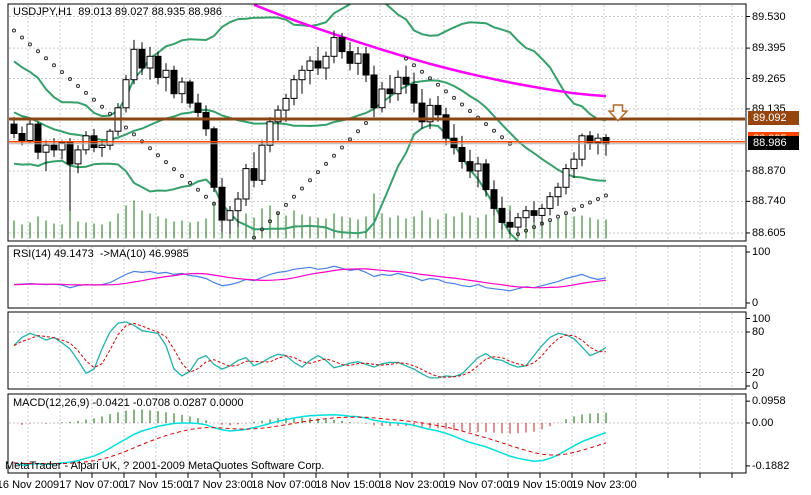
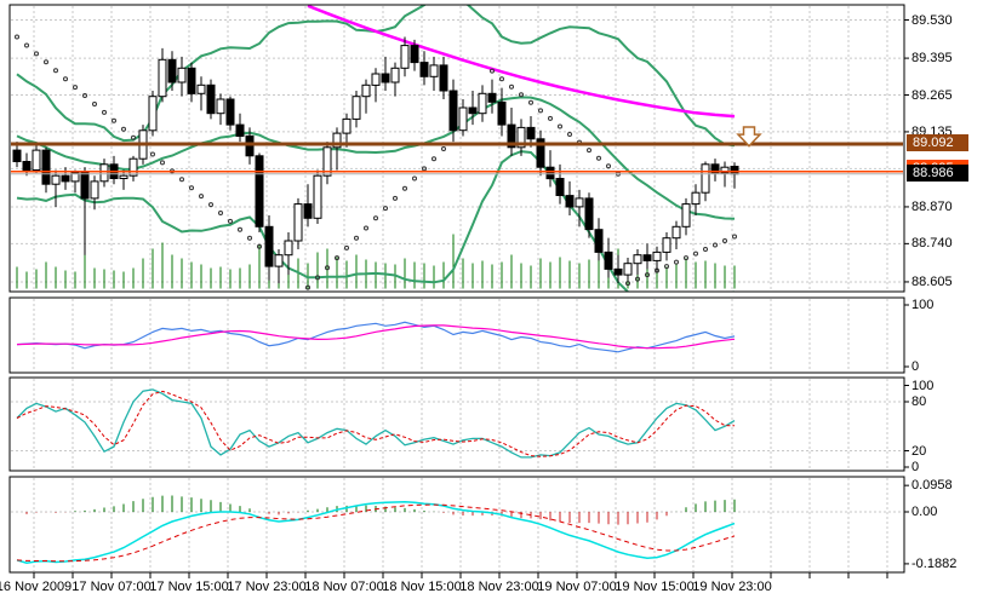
- USDJPY,H1 89.013 89.027 88.935 88.986
- RSI(14) 49.1473 ->MA(10) 46.9985
- MACD(12,26,9) -0.0421 -0.0708 0.0287 0.0000
- MetaTrader - Alpari UK, ? 2001-2009 MetaQuotes Software Corp.
  89.530
  89.395
  89.265
  89.135
  88.870
  88.740
  88.605
  100
  0
  100
  80
  20
  0
  0.0958
  0.00
  -0.1882
  6 Nov 2009
  17 Nov 07:00
  17 Nov 15:00
  17 Nov 23:00
  18 Nov 07:00
  18 Nov 15:00
  18 Nov 23:00
  19 Nov 07:00
  19 Nov 15:00
  19 Nov 23:00
  89.092
  88.986
